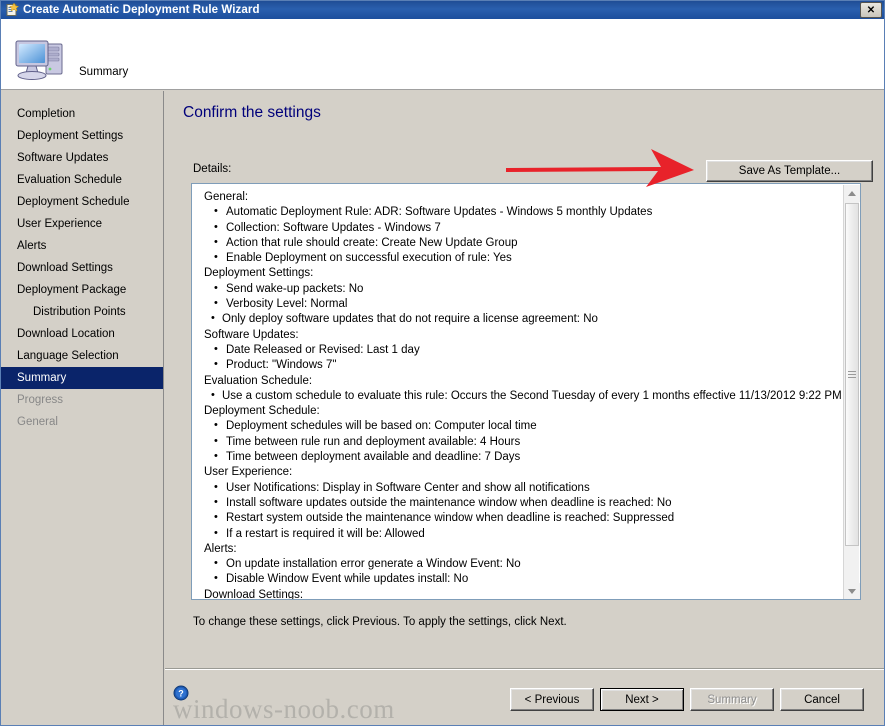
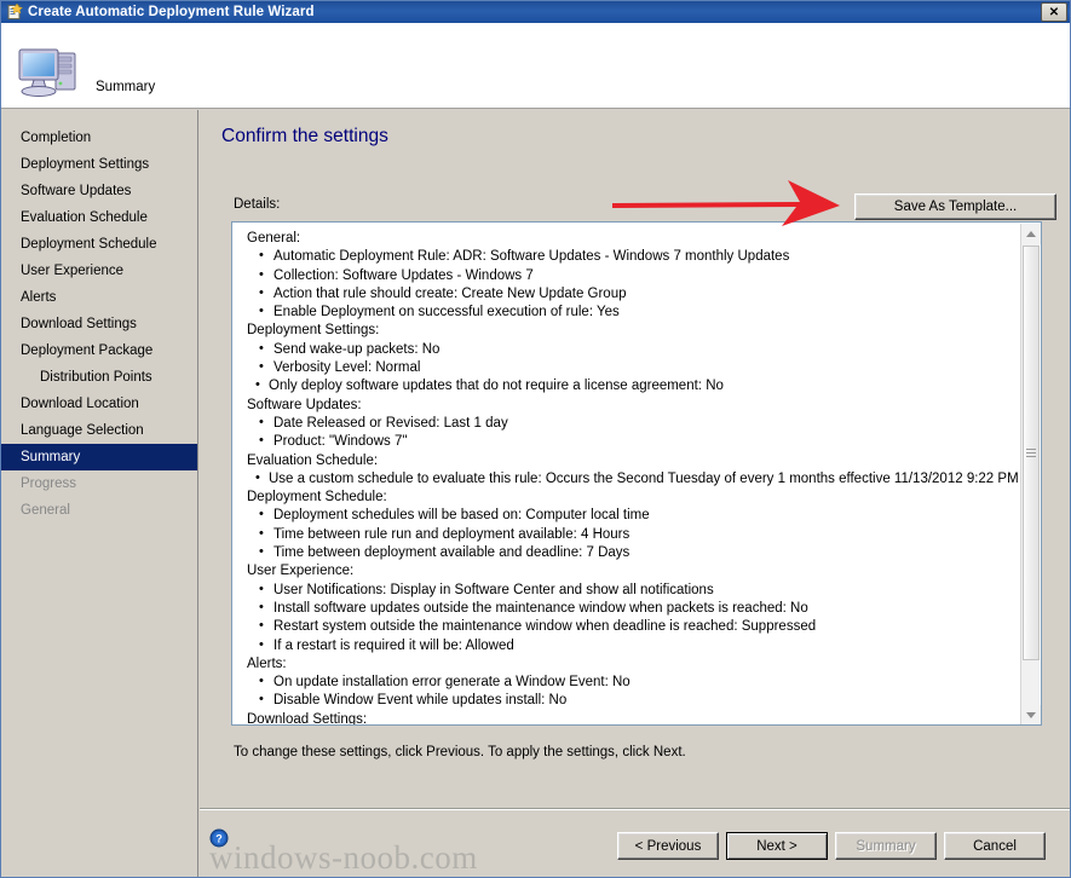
  Create Automatic Deployment Rule Wizard
  ✕
  Summary
  Completion
  Deployment Settings
  Software Updates
  Evaluation Schedule
  Deployment Schedule
  User Experience
  Alerts
  Download Settings
  Deployment Package
  Distribution Points
  Download Location
  Language Selection
  Summary
  Progress
  General
  Confirm the settings
  Details:
  Save As Template...
  General:
- Automatic Deployment Rule: ADR: Software Updates - Windows 5 monthly Updates
+ Automatic Deployment Rule: ADR: Software Updates - Windows 7 monthly Updates
  Collection: Software Updates - Windows 7
  Action that rule should create: Create New Update Group
  Enable Deployment on successful execution of rule: Yes
  Deployment Settings:
  Send wake-up packets: No
  Verbosity Level: Normal
  Only deploy software updates that do not require a license agreement: No
  Software Updates:
  Date Released or Revised: Last 1 day
  Product: "Windows 7"
  Evaluation Schedule:
  Use a custom schedule to evaluate this rule: Occurs the Second Tuesday of every 1 months effective 11/13/2012 9:22 PM
  Deployment Schedule:
  Deployment schedules will be based on: Computer local time
  Time between rule run and deployment available: 4 Hours
  Time between deployment available and deadline: 7 Days
  User Experience:
  User Notifications: Display in Software Center and show all notifications
- Install software updates outside the maintenance window when deadline is reached: No
+ Install software updates outside the maintenance window when packets is reached: No
  Restart system outside the maintenance window when deadline is reached: Suppressed
  If a restart is required it will be: Allowed
  Alerts:
  On update installation error generate a Window Event: No
  Disable Window Event while updates install: No
  Download Settings:
  To change these settings, click Previous. To apply the settings, click Next.
  ?
  < Previous
  Next >
  Summary
  Cancel
  windows-noob.com
